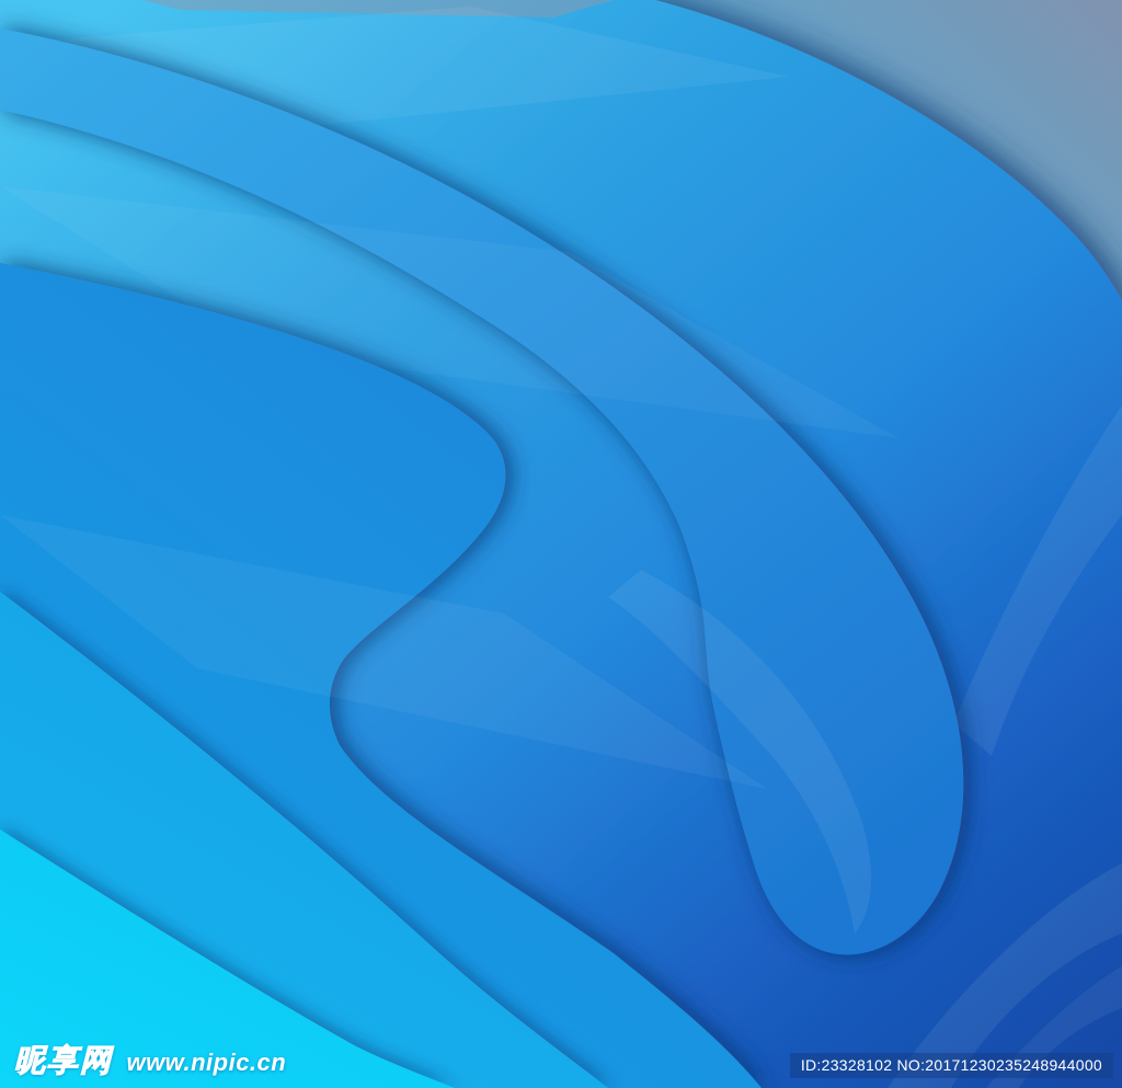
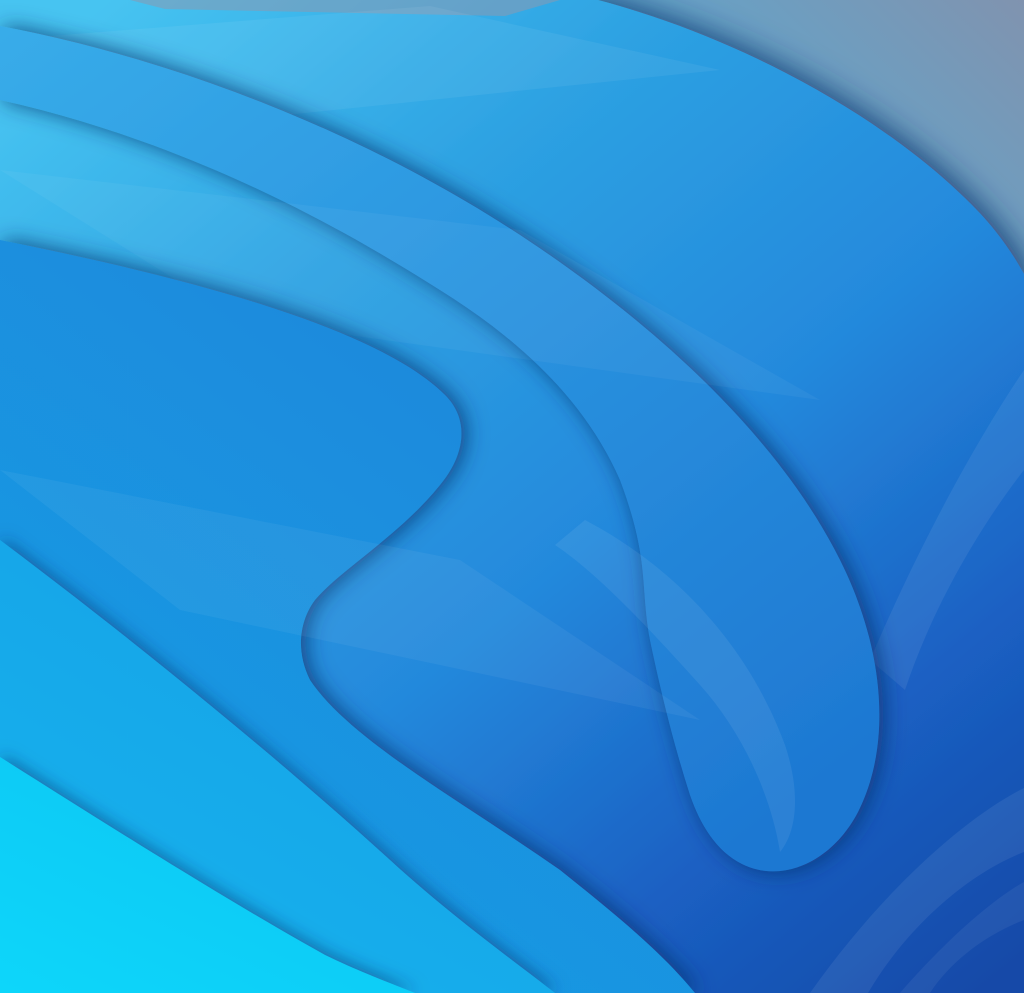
- 昵享网 www.nipic.cn
- ID:23328102 NO:20171230235248944000
